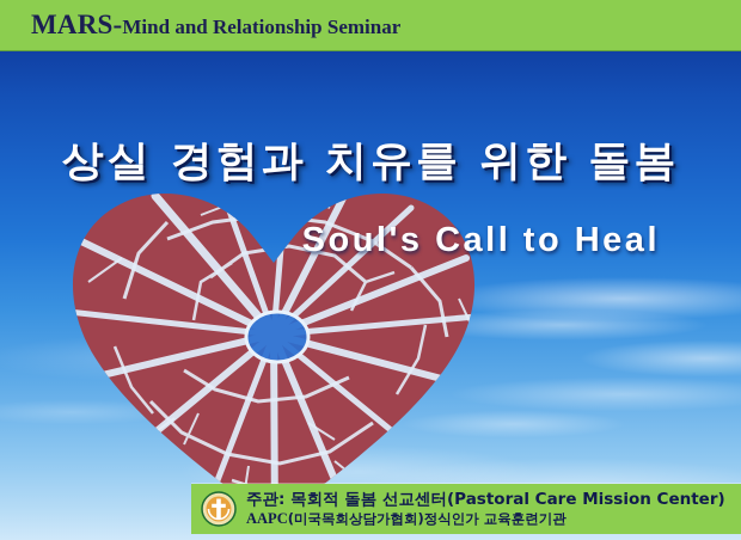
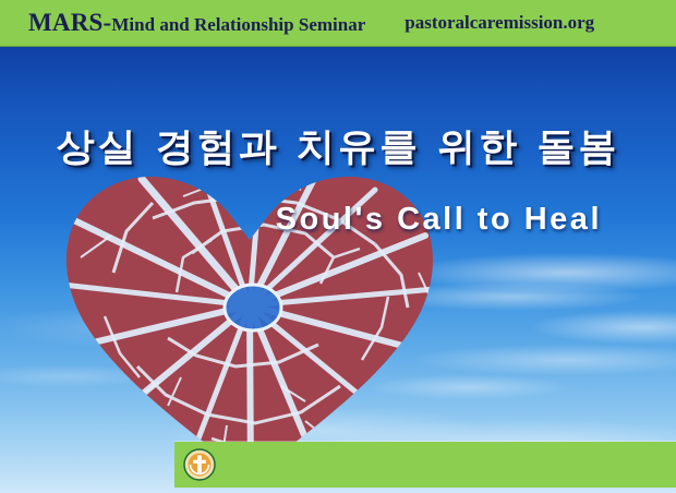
  MARS-Mind and Relationship Seminar
+ pastoralcaremission.org
  상실 경험과 치유를 위한 돌봄
  Soul's Call to Heal
- 주관: 목회적 돌봄 선교센터(Pastoral Care Mission Center)
- AAPC(미국목회상담가협회)정식인가 교육훈련기관
